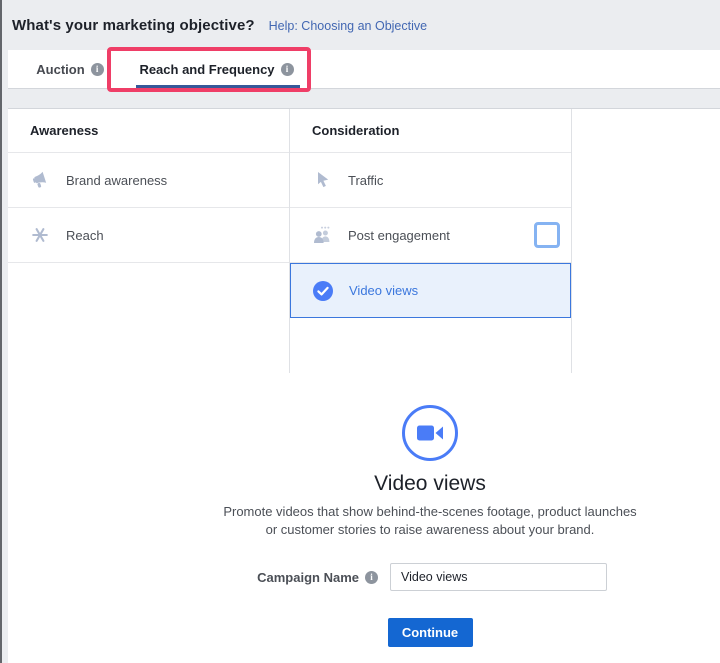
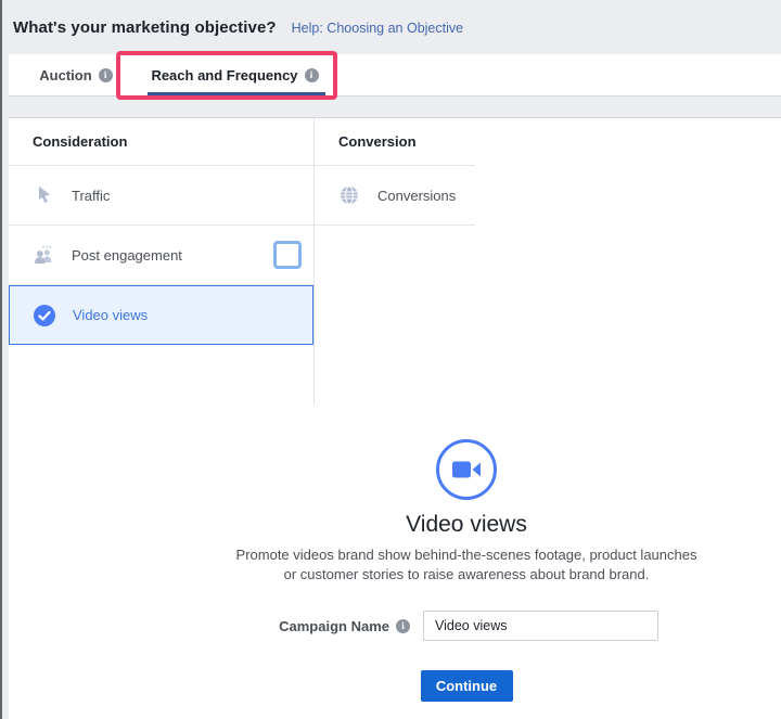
  What's your marketing objective?
  Help: Choosing an Objective
  Auction
  i
  Reach and Frequency
  i
- Awareness
- Brand awareness
- Reach
  Consideration
  Traffic
  Post engagement
  Video views
+ Conversion
+ Conversions
  Video views
- Promote videos that show behind-the-scenes footage, product launches
+ Promote videos brand show behind-the-scenes footage, product launches
- or customer stories to raise awareness about your brand.
+ or customer stories to raise awareness about brand brand.
  Campaign Name
  i
  Video views
  Continue
